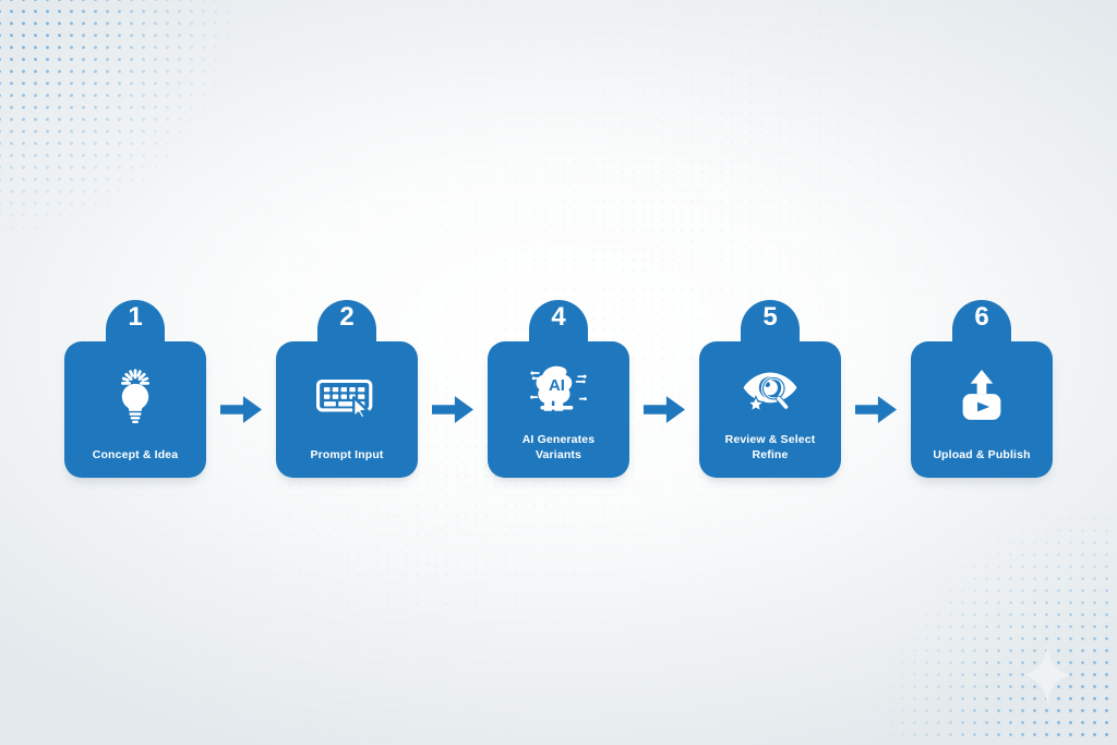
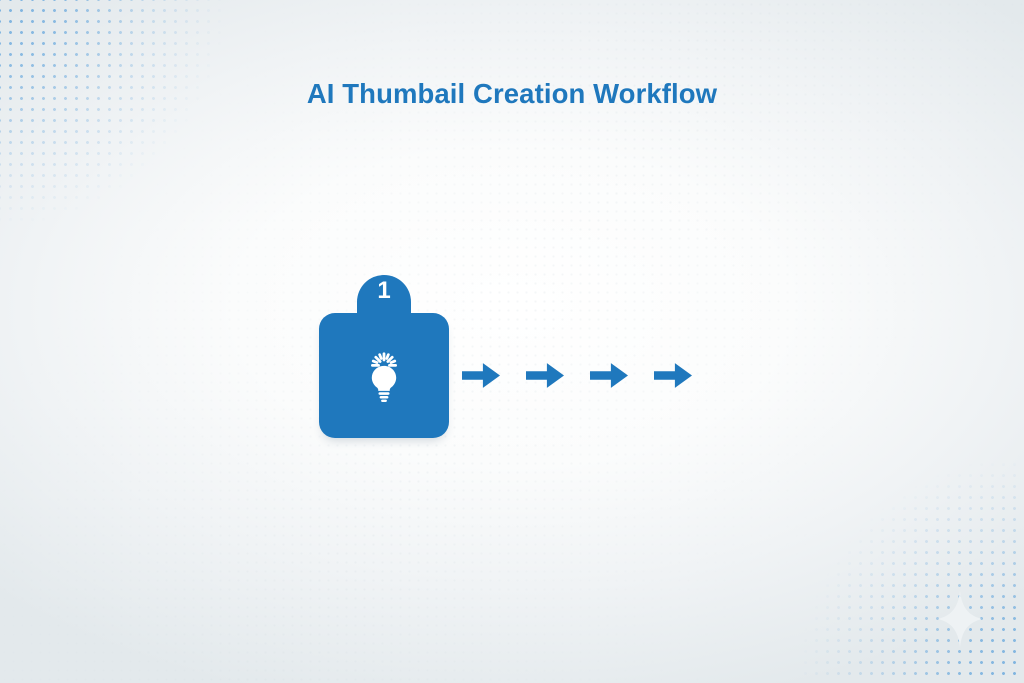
+ AI Thumbail Creation Workflow
  1
- Concept & Idea
- 2
- Prompt Input
- 4
- AI
- AI Generates
- Variants
- 5
- Review & Select
- Refine
- 6
- Upload & Publish
